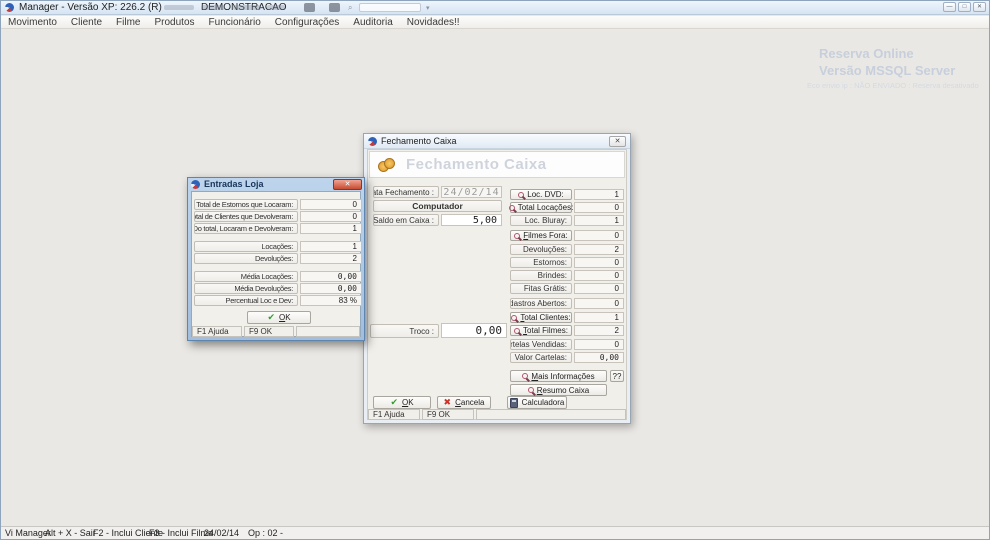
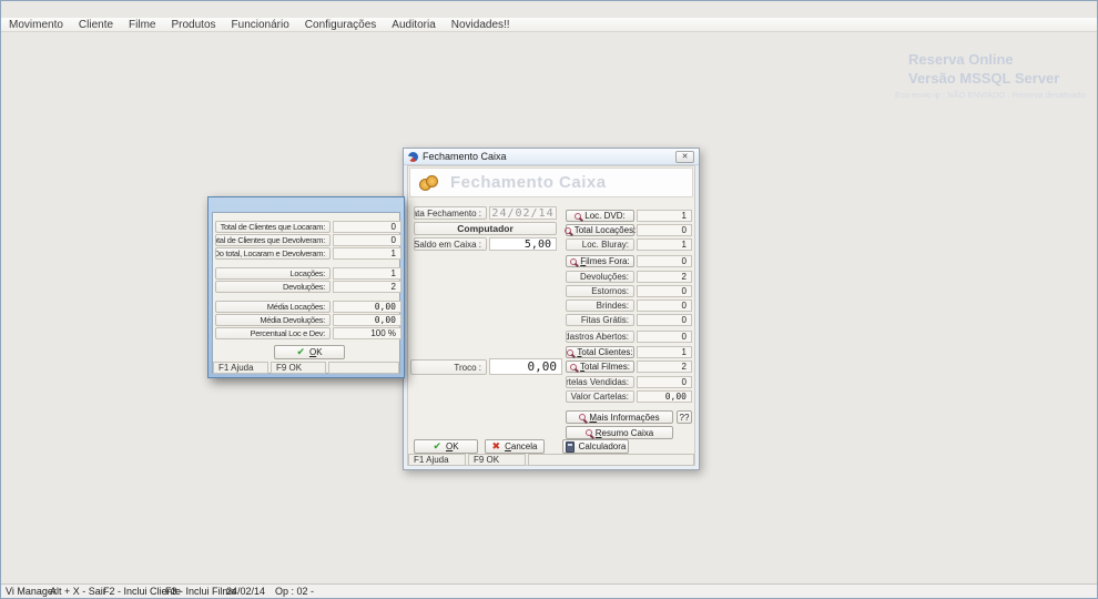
- Manager - Versão XP: 226.2 (R)
- DEMONSTRACAO
- ⌕
  Movimento
  Cliente
  Filme
  Produtos
  Funcionário
  Configurações
  Auditoria
  Novidades!!
  Reserva Online
  Versão MSSQL Server
  Fechamento Caixa
  Fechamento Caixa
  ata Fechamento :
  24/02/14
  Computador
  Saldo em Caixa :
  5,00
  Troco :
  0,00
  Loc. DVD:
  1
  Total Locações:
  0
  Loc. Bluray:
  1
  Filmes Fora:
  0
  Devoluções:
  2
  Estornos:
  0
  Brindes:
  0
  Fitas Grátis:
  0
  dastros Abertos:
  0
  Total Clientes:
  1
  Total Filmes:
  2
  rtelas Vendidas:
  0
  Valor Cartelas:
  0,00
  Mais Informações
  ??
  Resumo Caixa
  ✔
  OK
  ✖
  Cancela
  Calculadora
  F1 Ajuda
  F9 OK
- Entradas Loja
- Total de Estornos que Locaram:
+ Total de Clientes que Locaram:
  0
  otal de Clientes que Devolveram:
  0
  Do total, Locaram e Devolveram:
  1
  Locações:
  1
  Devoluções:
  2
  Média Locações:
  0,00
  Média Devoluções:
  0,00
  Percentual Loc e Dev:
- 83 %
+ 100 %
  ✔
  OK
  F1 Ajuda
  F9 OK
  Vi Manager
  Alt + X - Sair
  F2 - Inclui Cliente
  F3 - Inclui Filme
  24/02/14
  Op : 02 -
